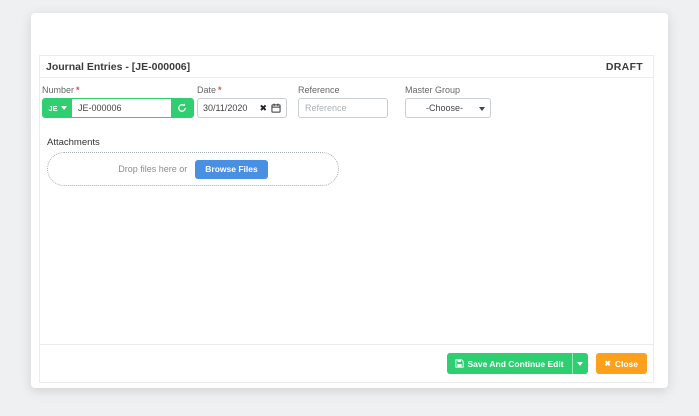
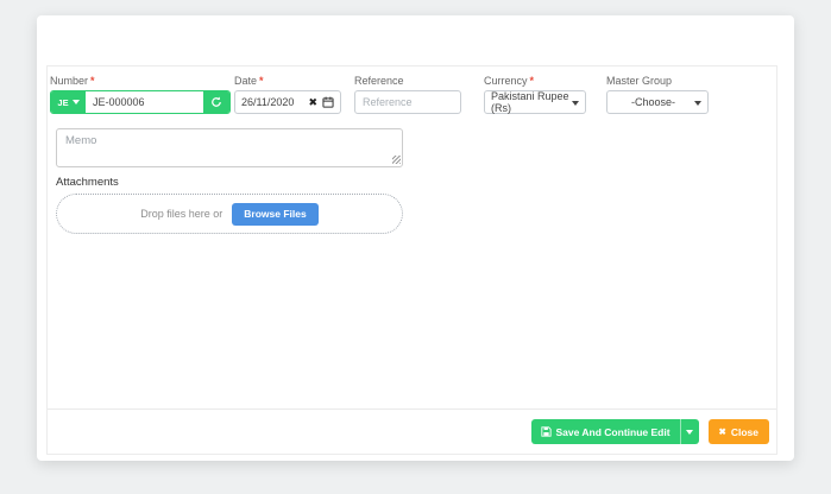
- Journal Entries - [JE-000006]
- DRAFT
  Number *
  JE
  JE-000006
  Date *
- 30/11/2020
+ 26/11/2020
  ✖
  Reference
  Reference
+ Currency *
+ Pakistani Rupee (Rs)
  Master Group
  -Choose-
+ Memo
  Attachments
  Drop files here or
  Browse Files
  Save And Continue Edit
  ✖
  Close
